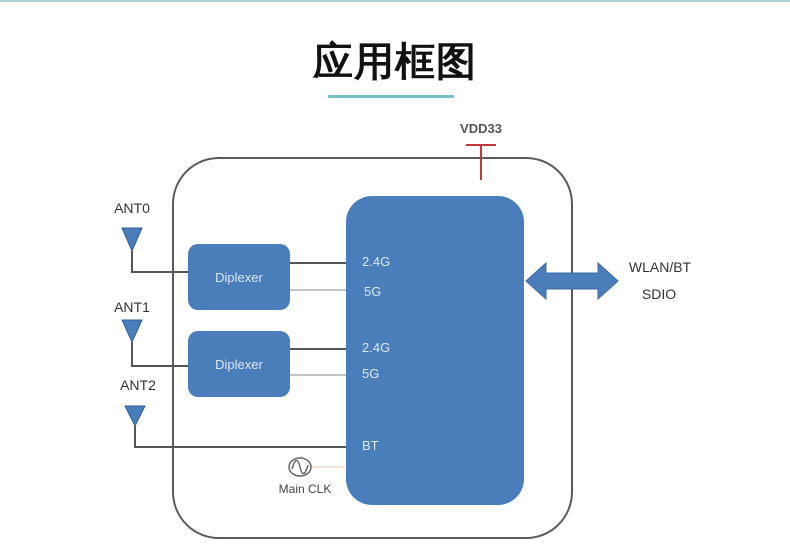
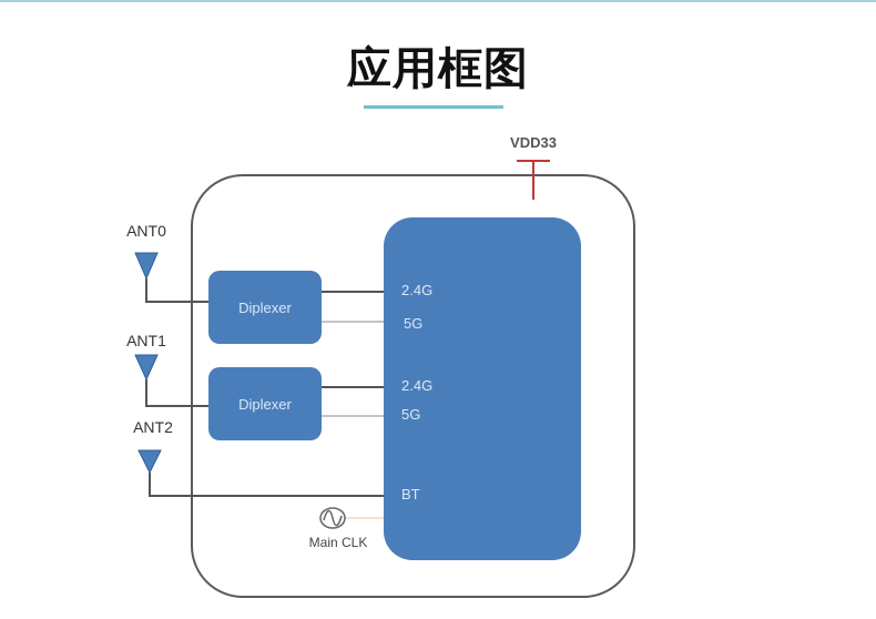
  应用框图
  VDD33
  ANT0
  ANT1
  ANT2
  Diplexer
  Diplexer
  2.4G
  5G
  2.4G
  5G
  BT
  Main CLK
- WLAN/BT
- SDIO
